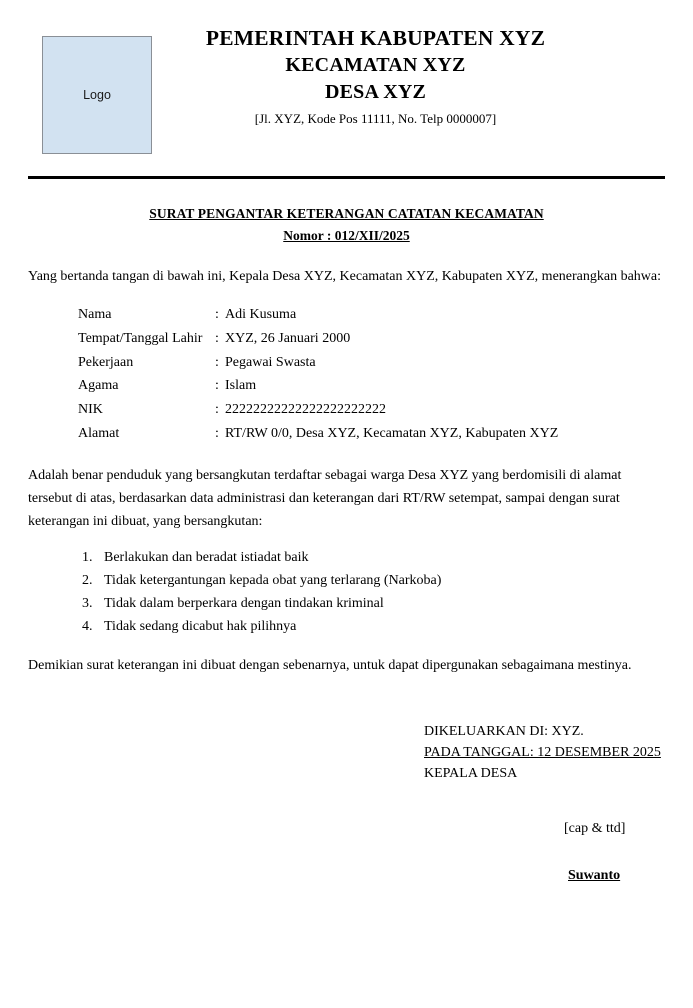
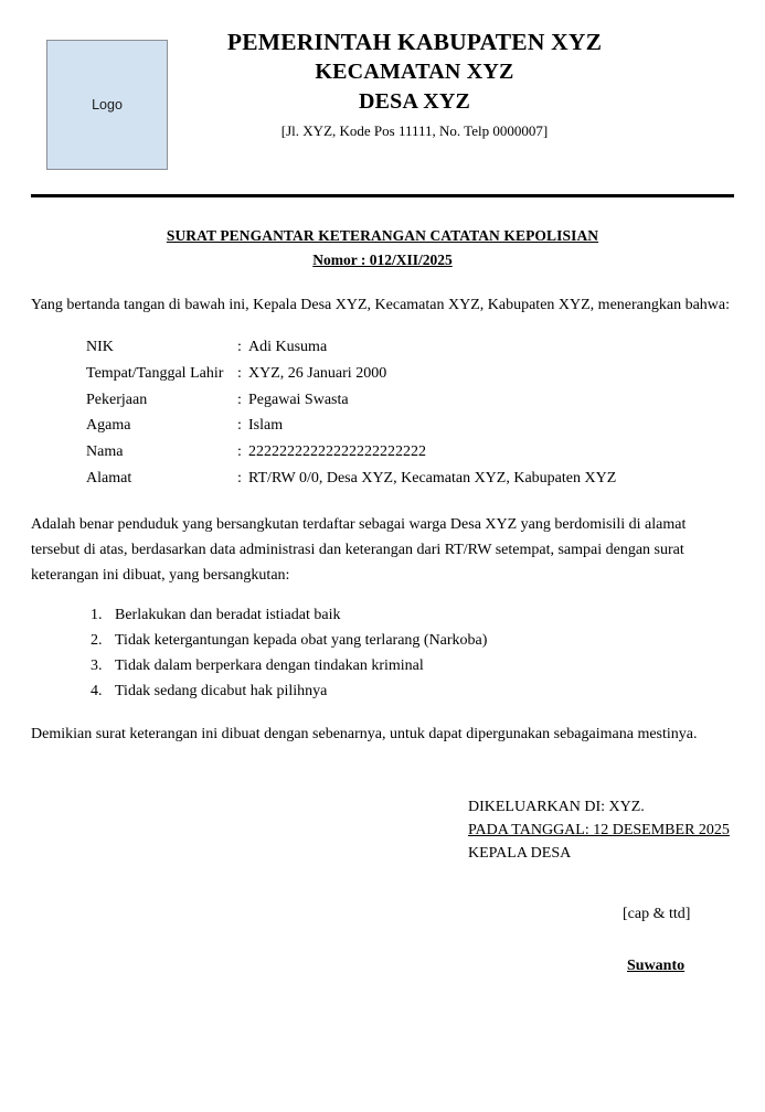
  Logo
  PEMERINTAH KABUPATEN XYZ
  KECAMATAN XYZ
  DESA XYZ
  [Jl. XYZ, Kode Pos 11111, No. Telp 0000007]
- SURAT PENGANTAR KETERANGAN CATATAN KECAMATAN
+ SURAT PENGANTAR KETERANGAN CATATAN KEPOLISIAN
  Nomor : 012/XII/2025
  Yang bertanda tangan di bawah ini, Kepala Desa XYZ, Kecamatan XYZ, Kabupaten XYZ, menerangkan bahwa:
- Nama	:	Adi Kusuma
+ NIK	:	Adi Kusuma
  Tempat/Tanggal Lahir	:	XYZ, 26 Januari 2000
  Pekerjaan	:	Pegawai Swasta
  Agama	:	Islam
- NIK	:	22222222222222222222222
+ Nama	:	22222222222222222222222
  Alamat	:	RT/RW 0/0, Desa XYZ, Kecamatan XYZ, Kabupaten XYZ
  Adalah benar penduduk yang bersangkutan terdaftar sebagai warga Desa XYZ yang berdomisili di alamat tersebut di atas, berdasarkan data administrasi dan keterangan dari RT/RW setempat, sampai dengan surat keterangan ini dibuat, yang bersangkutan:
  Berlakukan dan beradat istiadat baik
  Tidak ketergantungan kepada obat yang terlarang (Narkoba)
  Tidak dalam berperkara dengan tindakan kriminal
  Tidak sedang dicabut hak pilihnya
  Demikian surat keterangan ini dibuat dengan sebenarnya, untuk dapat dipergunakan sebagaimana mestinya.
  DIKELUARKAN DI: XYZ.
  PADA TANGGAL: 12 DESEMBER 2025
  KEPALA DESA
  [cap & ttd]
  Suwanto
